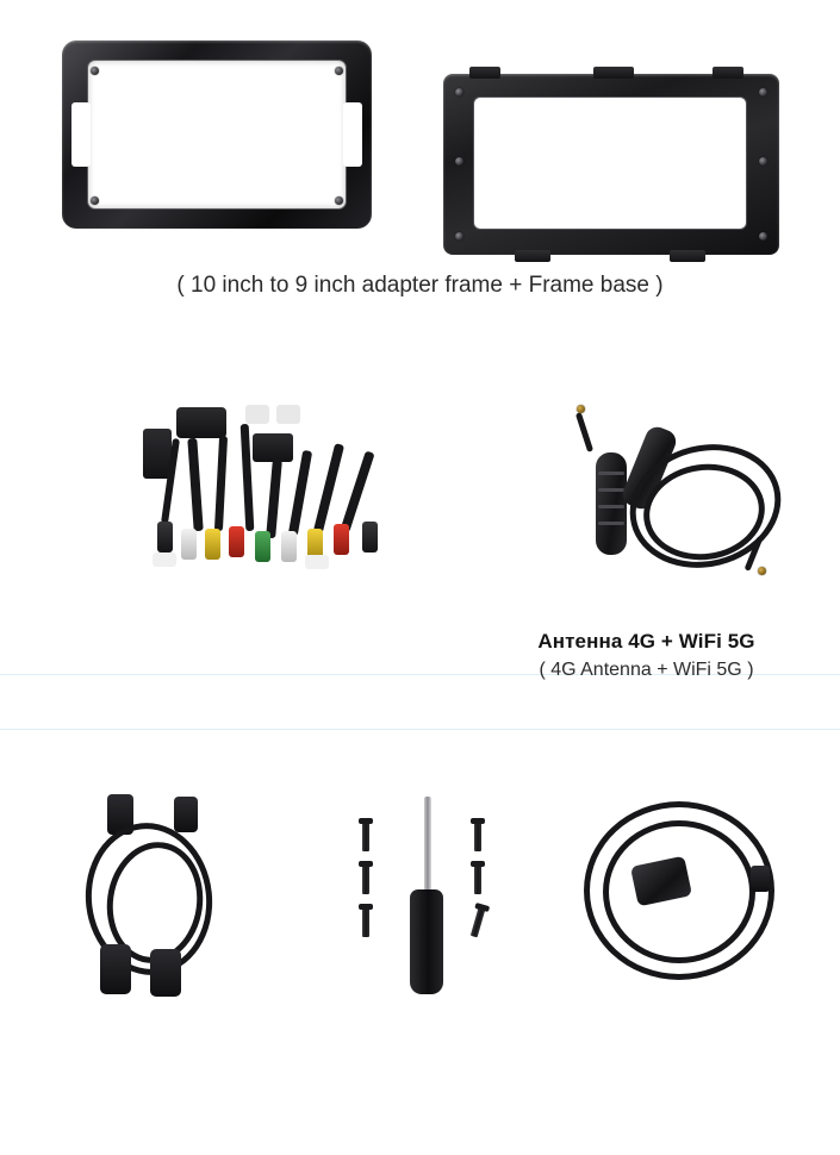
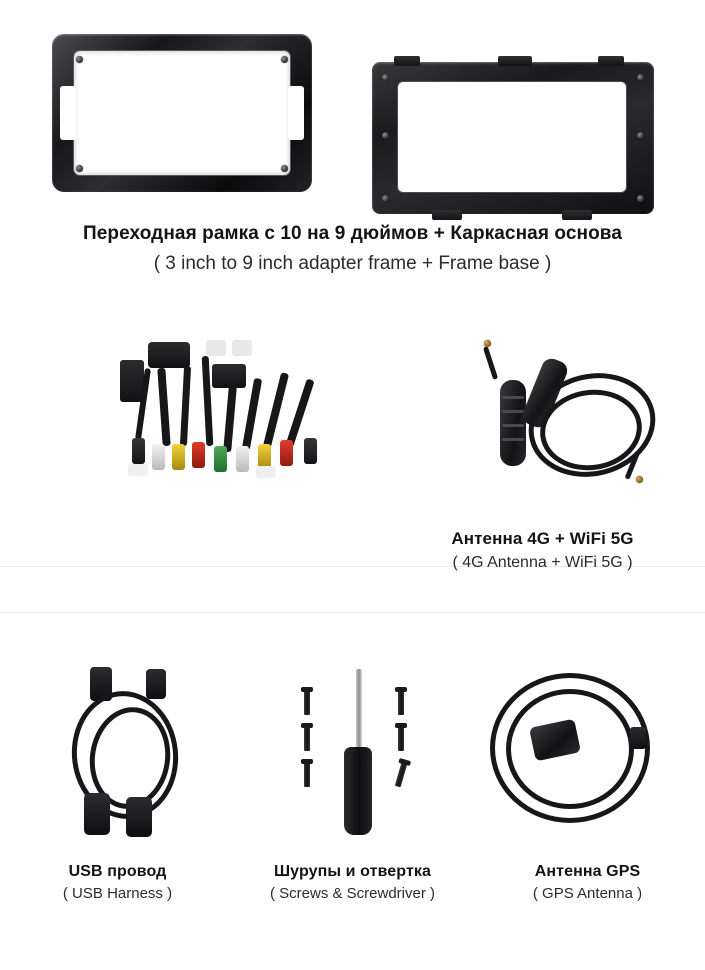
+ Переходная рамка с 10 на 9 дюймов + Каркасная основа
- ( 10 inch to 9 inch adapter frame + Frame base )
+ ( 3 inch to 9 inch adapter frame + Frame base )
  Антенна 4G + WiFi 5G
  ( 4G Antenna + WiFi 5G )
+ USB провод
+ ( USB Harness )
+ Шурупы и отвертка
+ ( Screws & Screwdriver )
+ Антенна GPS
+ ( GPS Antenna )
